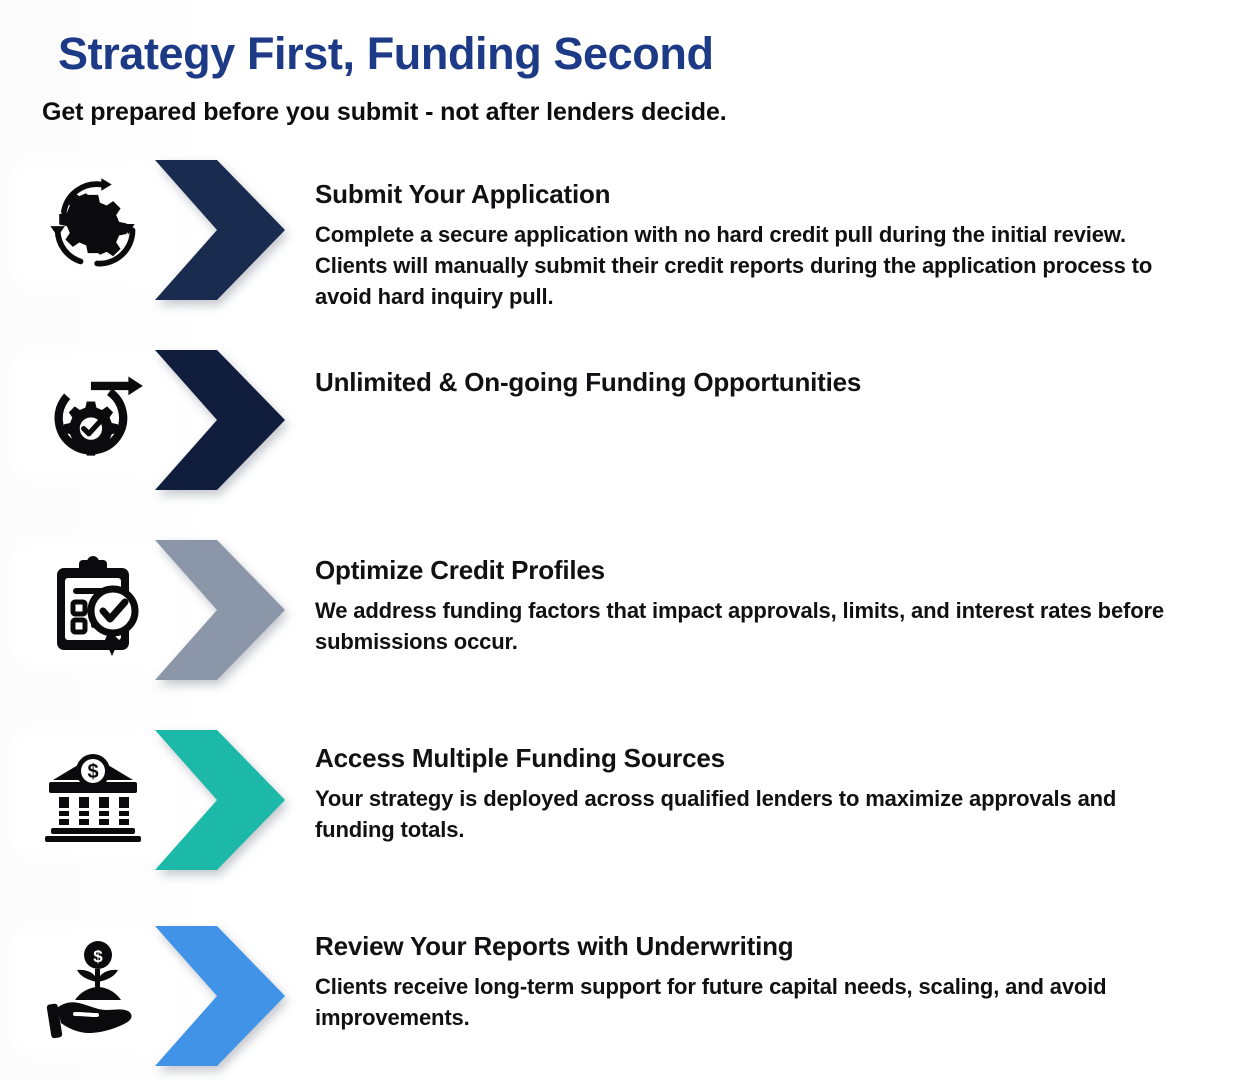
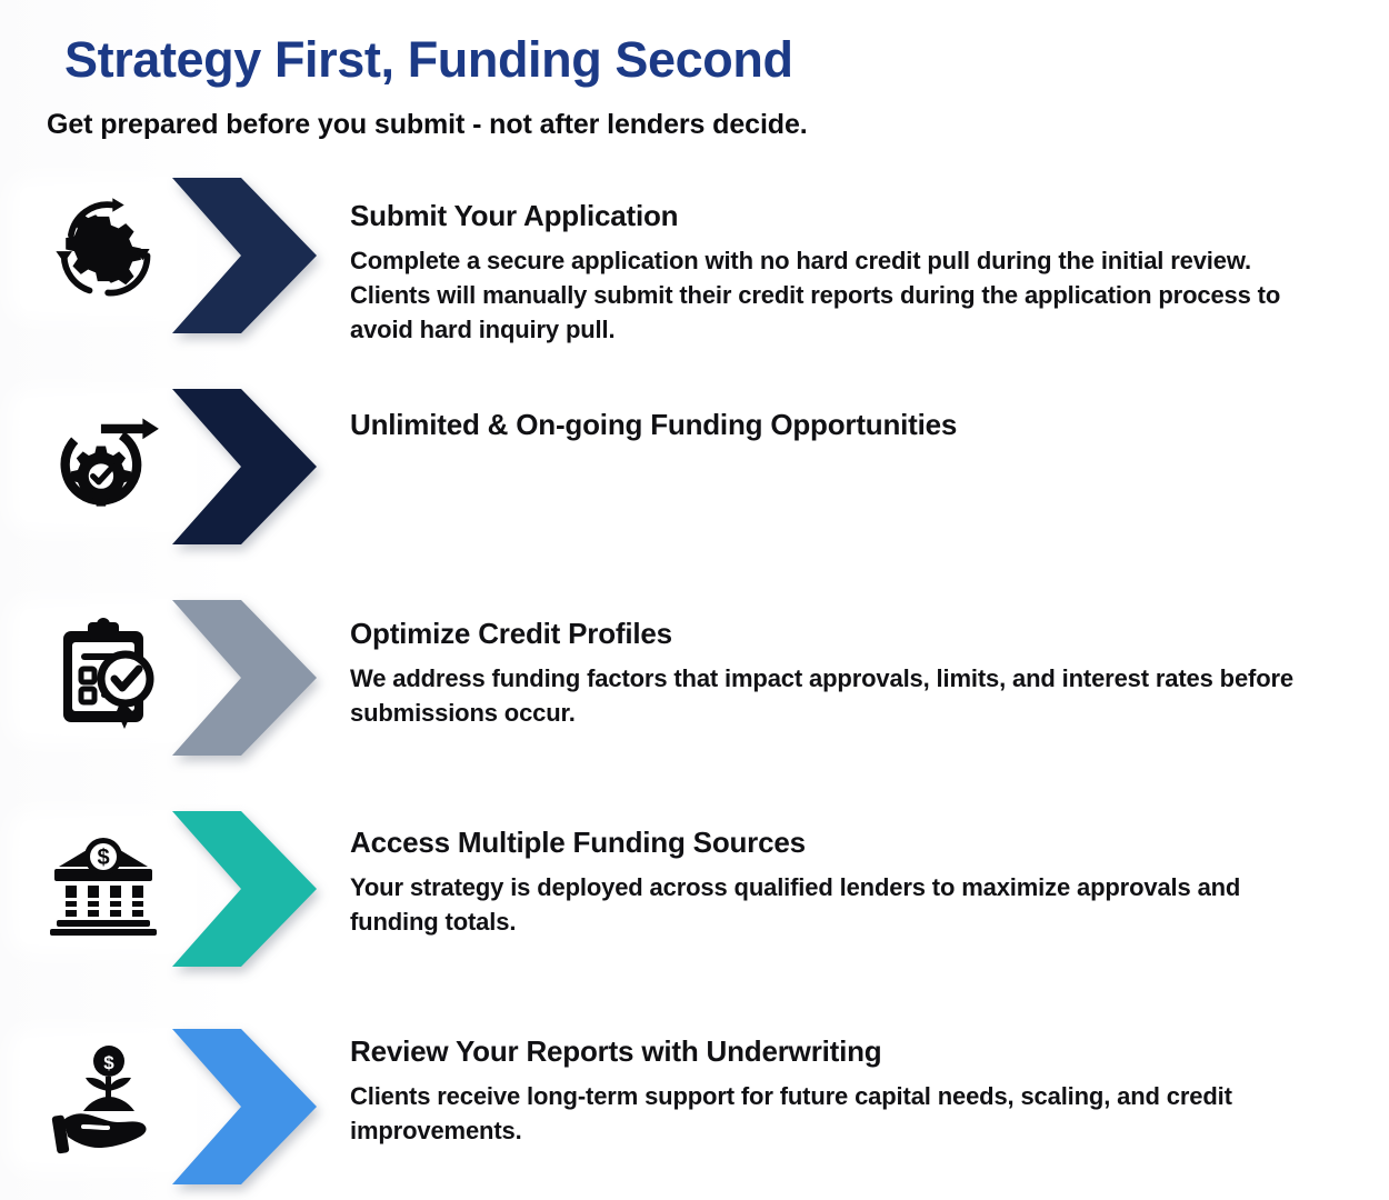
  Strategy First, Funding Second
  Get prepared before you submit - not after lenders decide.
  $
  $
  Submit Your Application
  Complete a secure application with no hard credit pull during the initial review. Clients will manually submit their credit reports during the application process to avoid hard inquiry pull.
  Unlimited & On-going Funding Opportunities
  Optimize Credit Profiles
  We address funding factors that impact approvals, limits, and interest rates before submissions occur.
  Access Multiple Funding Sources
  Your strategy is deployed across qualified lenders to maximize approvals and funding totals.
  Review Your Reports with Underwriting
- Clients receive long-term support for future capital needs, scaling, and avoid improvements.
+ Clients receive long-term support for future capital needs, scaling, and credit improvements.
